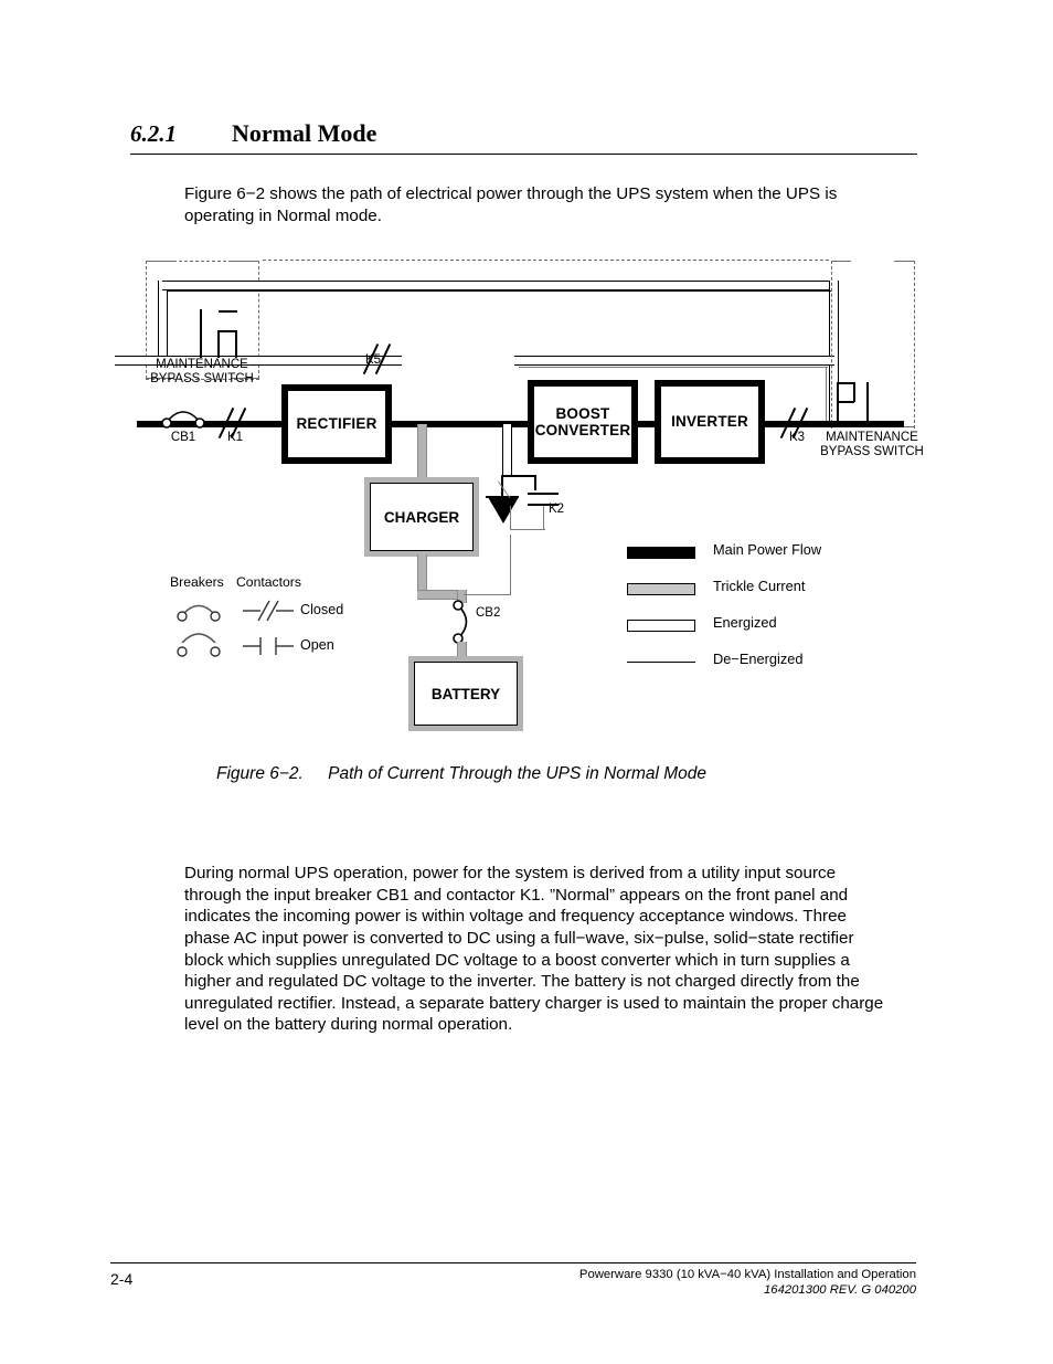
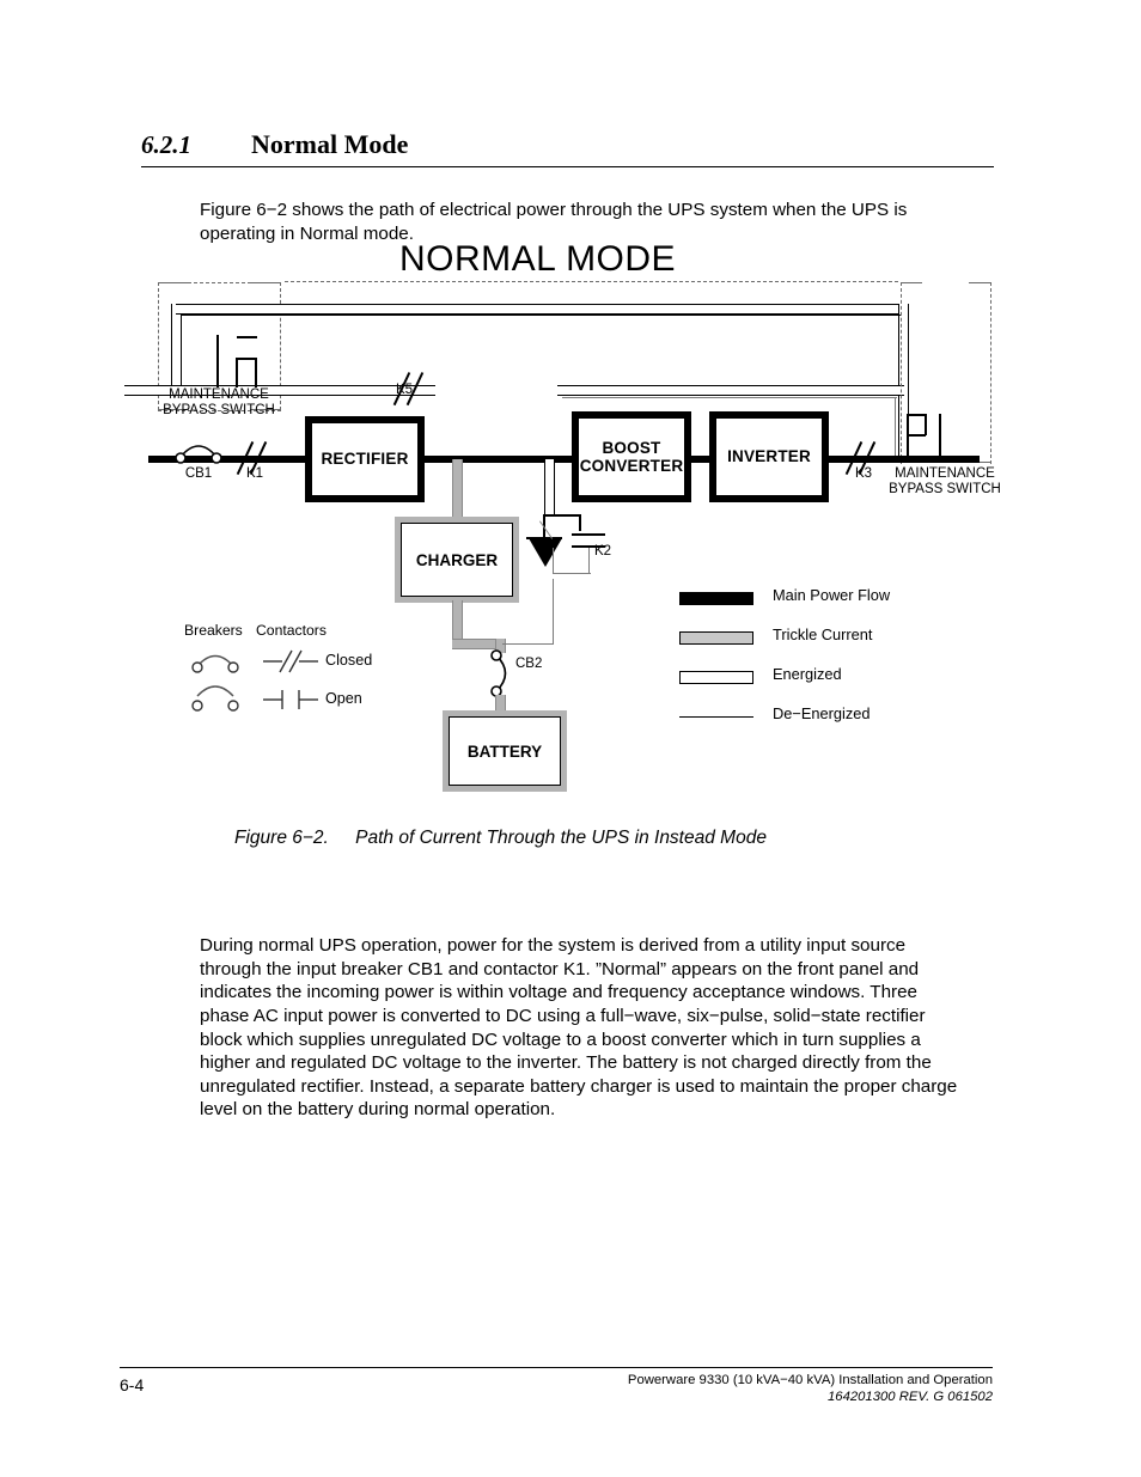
  6.2.1
  Normal Mode
  Figure 6−2 shows the path of electrical power through the UPS system when the UPS is operating in Normal mode.
+ NORMAL MODE
  MAINTENANCE
  BYPASS SWITCH
  K5
  MAINTENANCE
  BYPASS SWITCH
  CB1
  K1
  RECTIFIER
  BOOST
  CONVERTER
  INVERTER
  K3
  CHARGER
  K2
  CB2
  BATTERY
  Main Power Flow
  Trickle Current
  Energized
  De−Energized
  Breakers
  Contactors
  Closed
  Open
- Figure 6−2. Path of Current Through the UPS in Normal Mode
+ Figure 6−2. Path of Current Through the UPS in Instead Mode
  During normal UPS operation, power for the system is derived from a utility input source through the input breaker CB1 and contactor K1. ”Normal” appears on the front panel and indicates the incoming power is within voltage and frequency acceptance windows. Three phase AC input power is converted to DC using a full−wave, six−pulse, solid−state rectifier block which supplies unregulated DC voltage to a boost converter which in turn supplies a higher and regulated DC voltage to the inverter. The battery is not charged directly from the unregulated rectifier. Instead, a separate battery charger is used to maintain the proper charge level on the battery during normal operation.
- 2-4
+ 6-4
  Powerware 9330 (10 kVA−40 kVA) Installation and Operation
- 164201300 REV. G 040200
+ 164201300 REV. G 061502
